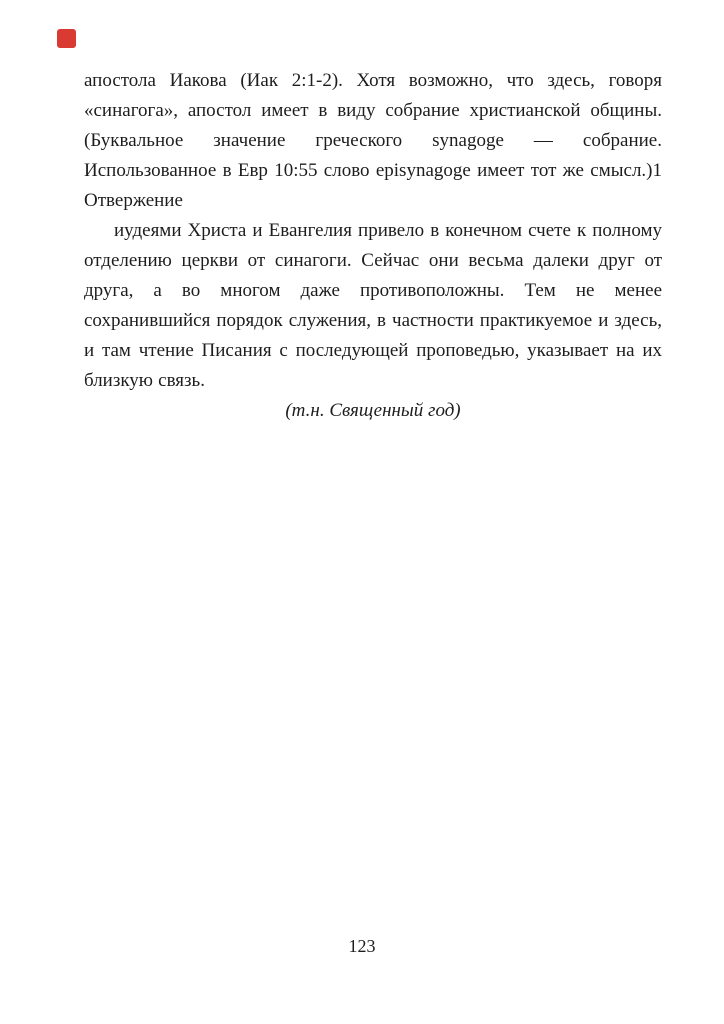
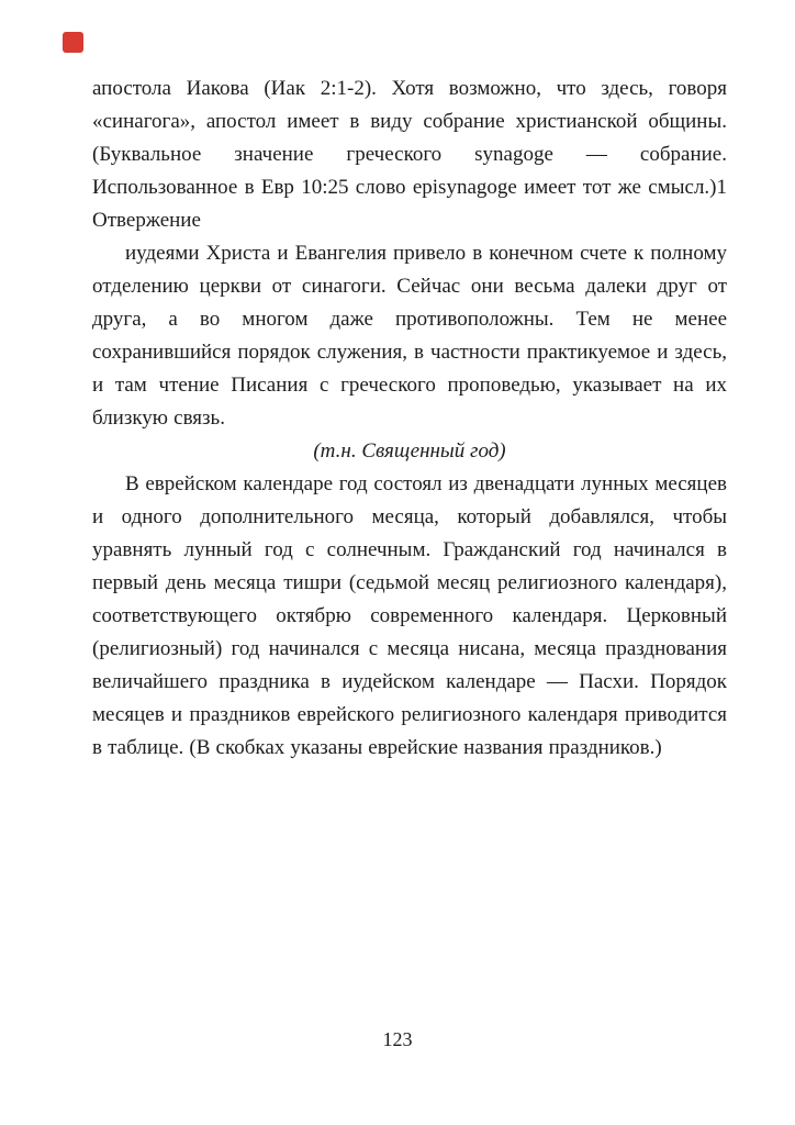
- апостола Иакова (Иак 2:1-2). Хотя возможно, что здесь, говоря «синагога», апостол имеет в виду собрание христианской общины. (Буквальное значение греческого synagoge — собрание. Использованное в Евр 10:55 слово episynagoge имеет тот же смысл.)1 Отвержение
+ апостола Иакова (Иак 2:1-2). Хотя возможно, что здесь, говоря «синагога», апостол имеет в виду собрание христианской общины. (Буквальное значение греческого synagoge — собрание. Использованное в Евр 10:25 слово episynagoge имеет тот же смысл.)1 Отвержение
- иудеями Христа и Евангелия привело в конечном счете к полному отделению церкви от синагоги. Сейчас они весьма далеки друг от друга, а во многом даже противоположны. Тем не менее сохранившийся порядок служения, в частности практикуемое и здесь, и там чтение Писания с последующей проповедью, указывает на их близкую связь.
+ иудеями Христа и Евангелия привело в конечном счете к полному отделению церкви от синагоги. Сейчас они весьма далеки друг от друга, а во многом даже противоположны. Тем не менее сохранившийся порядок служения, в частности практикуемое и здесь, и там чтение Писания с греческого проповедью, указывает на их близкую связь.
  (т.н. Священный год)
+ В еврейском календаре год состоял из двенадцати лунных месяцев и одного дополнительного месяца, который добавлялся, чтобы уравнять лунный год с солнечным. Гражданский год начинался в первый день месяца тишри (седьмой месяц религиозного календаря), соответствующего октябрю современного календаря. Церковный (религиозный) год начинался с месяца нисана, месяца празднования величайшего праздника в иудейском календаре — Пасхи. Порядок месяцев и праздников еврейского религиозного календаря приводится в таблице. (В скобках указаны еврейские названия праздников.)
  123
